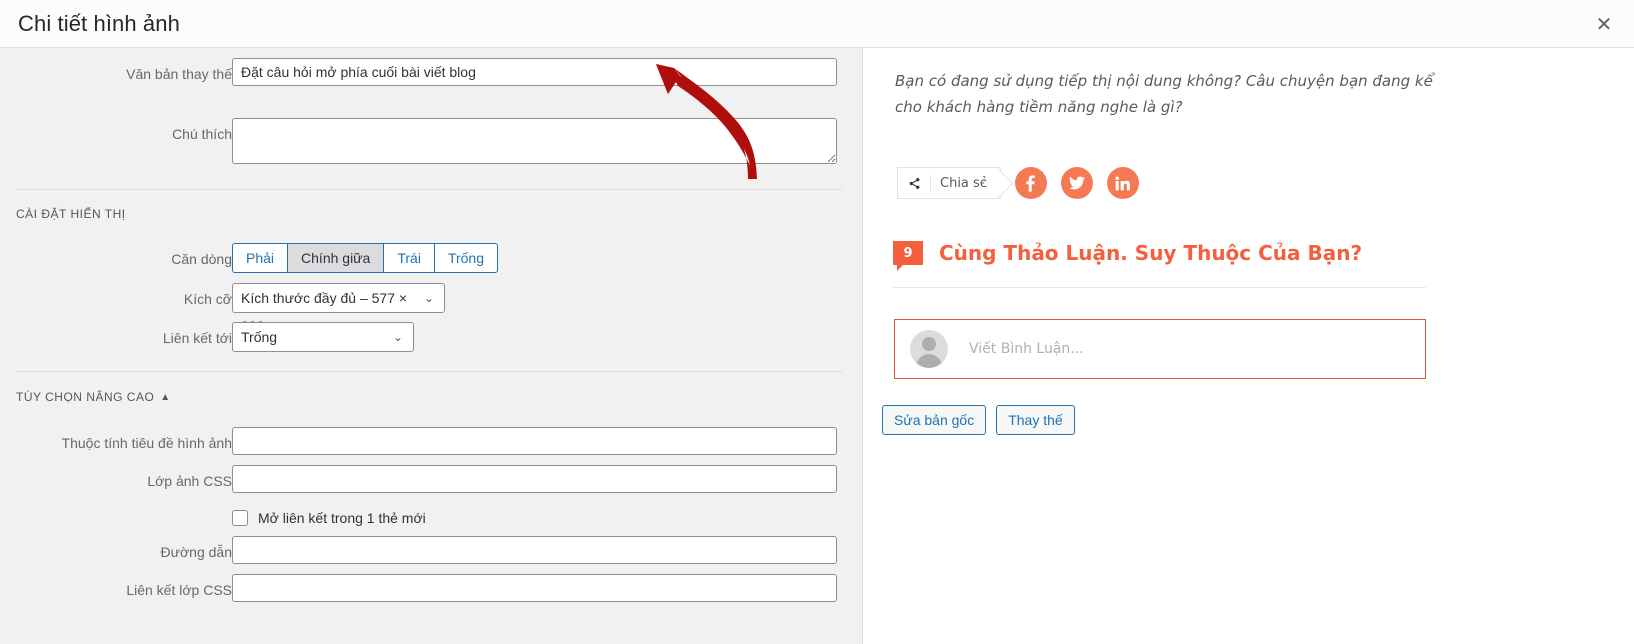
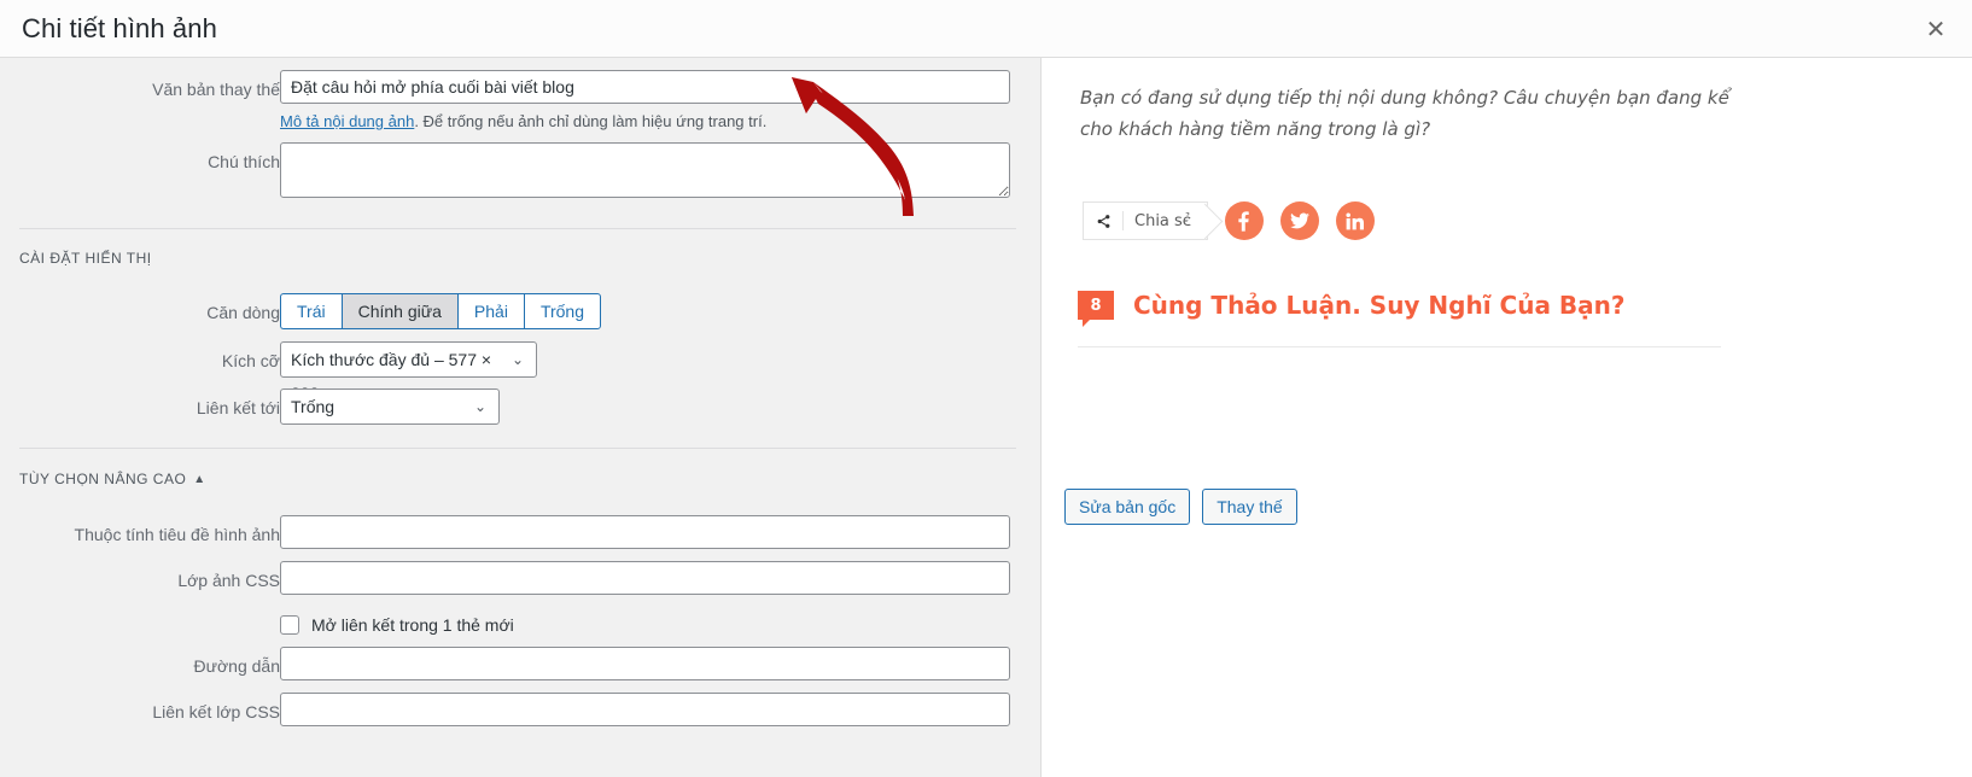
  Chi tiết hình ảnh
  ✕
  Văn bản thay thế
  Đặt câu hỏi mở phía cuối bài viết blog
+ Mô tả nội dung ảnh. Để trống nếu ảnh chỉ dùng làm hiệu ứng trang trí.
  Chú thích
  CÀI ĐẶT HIỂN THỊ
  Căn dòng
- Phải
+ Trái
  Chính giữa
- Trái
+ Phải
  Trống
  Kích cỡ
  Kích thước đầy đủ – 577 ×
  ⌄
  Liên kết tới
  Trống
  ⌄
  TÙY CHỌN NÂNG CAO ▲
  Thuộc tính tiêu đề hình ảnh
  Lớp ảnh CSS
  Mở liên kết trong 1 thẻ mới
  Đường dẫn
  Liên kết lớp CSS
- Bạn có đang sử dụng tiếp thị nội dung không? Câu chuyện bạn đang kể cho khách hàng tiềm năng nghe là gì?
+ Bạn có đang sử dụng tiếp thị nội dung không? Câu chuyện bạn đang kể cho khách hàng tiềm năng trong là gì?
  Chia s
- 9
+ 8
- Cùng Thảo Luận. Suy Thuộc Của Bạn?
+ Cùng Thảo Luận. Suy Nghĩ Của Bạn?
- Viết Bình Luận...
  Sửa bản gốc
  Thay thế
